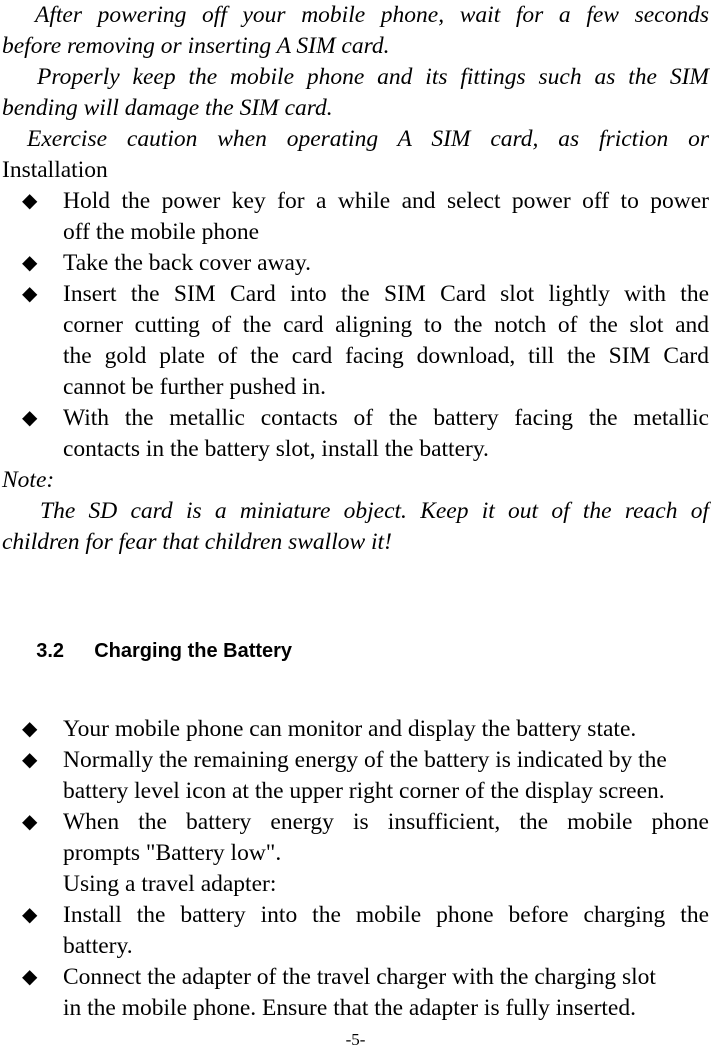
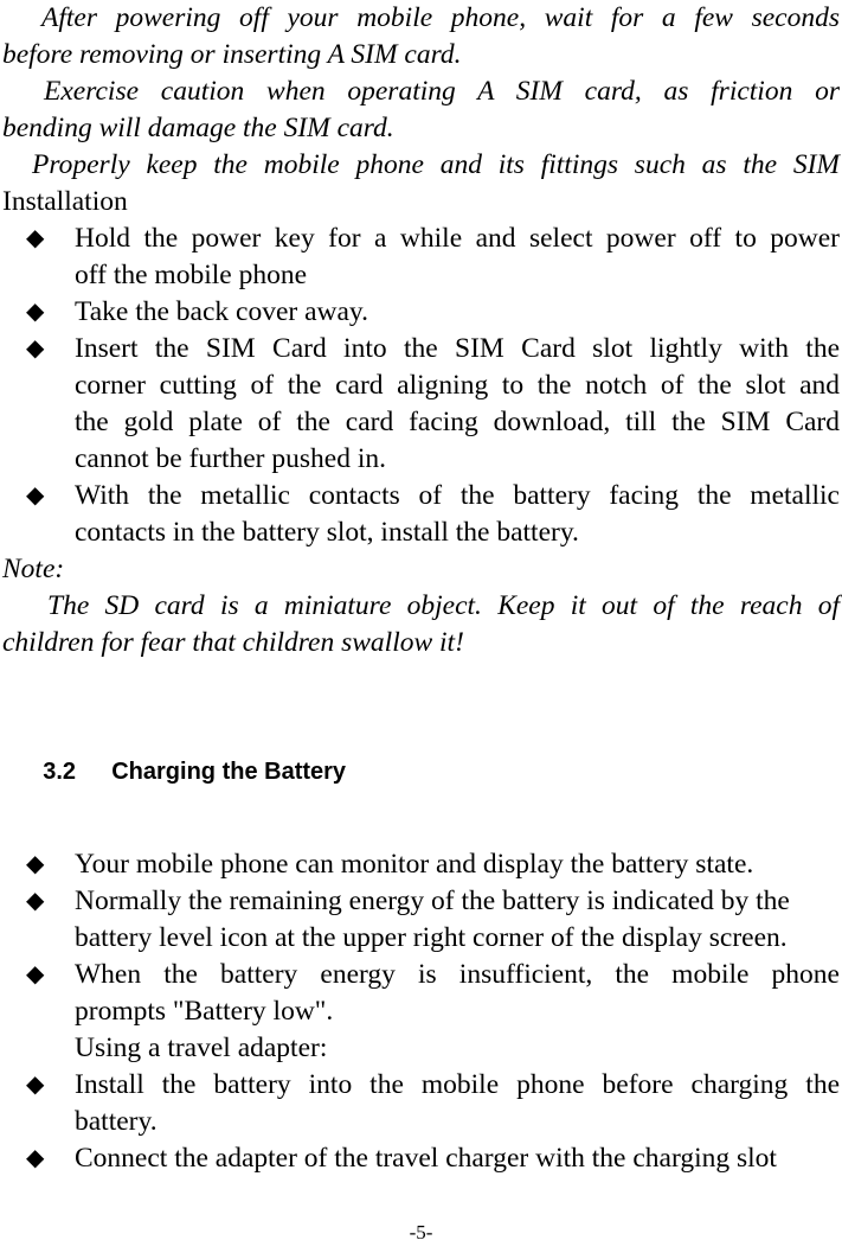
  After powering off your mobile phone, wait for a few seconds
  before removing or inserting A SIM card.
- Properly keep the mobile phone and its fittings such as the SIM
+ Exercise caution when operating A SIM card, as friction or
  bending will damage the SIM card.
- Exercise caution when operating A SIM card, as friction or
+ Properly keep the mobile phone and its fittings such as the SIM
  Installation
  ◆
  Hold the power key for a while and select power off to power
  off the mobile phone
  ◆
  Take the back cover away.
  ◆
  Insert the SIM Card into the SIM Card slot lightly with the
  corner cutting of the card aligning to the notch of the slot and
  the gold plate of the card facing download, till the SIM Card
  cannot be further pushed in.
  ◆
  With the metallic contacts of the battery facing the metallic
  contacts in the battery slot, install the battery.
  Note:
  The SD card is a miniature object. Keep it out of the reach of
  children for fear that children swallow it!
  3.2 Charging the Battery
  ◆
  Your mobile phone can monitor and display the battery state.
  ◆
  Normally the remaining energy of the battery is indicated by the
  battery level icon at the upper right corner of the display screen.
  ◆
  When the battery energy is insufficient, the mobile phone
  prompts "Battery low".
  Using a travel adapter:
  ◆
  Install the battery into the mobile phone before charging the
  battery.
  ◆
  Connect the adapter of the travel charger with the charging slot
- in the mobile phone. Ensure that the adapter is fully inserted.
  -5-
